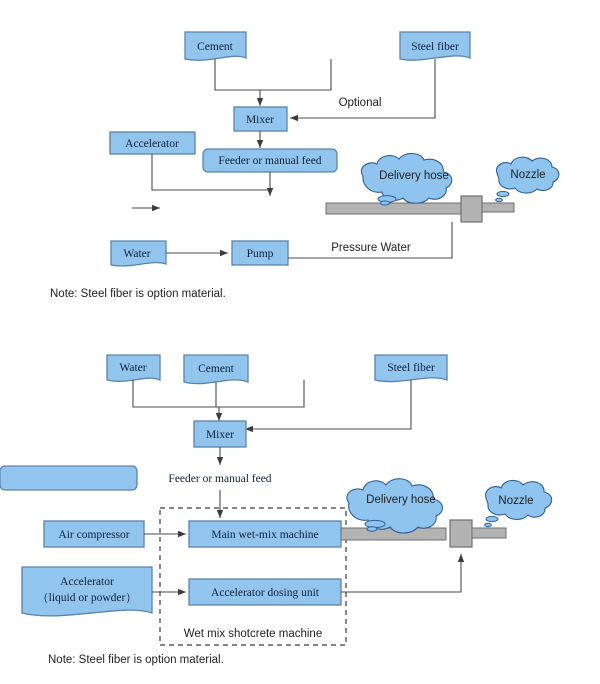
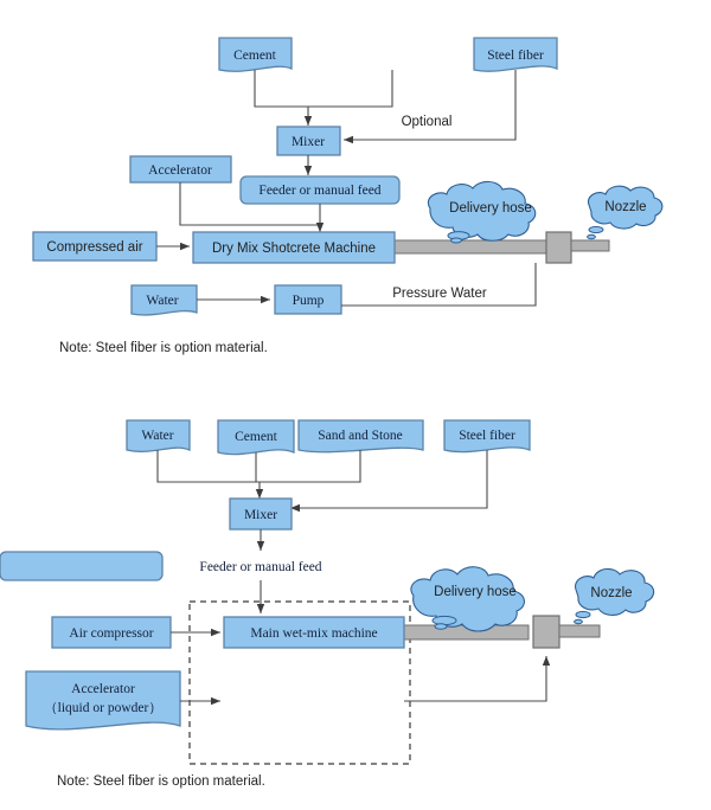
  Cement
  Steel fiber
  Optional
  Mixer
  Accelerator
  Feeder or manual feed
+ Compressed air
+ Dry Mix Shotcrete Machine
  Delivery hose
  Nozzle
  Water
  Pump
  Pressure Water
  Water
  Cement
+ Sand and Stone
  Steel fiber
  Mixer
  Feeder or manual feed
- Wet mix shotcrete machine
  Air compressor
  Accelerator
  （liquid or powder）
  Main wet-mix machine
- Accelerator dosing unit
  Delivery hose
  Nozzle
  Note: Steel fiber is option material.
  Note: Steel fiber is option material.
